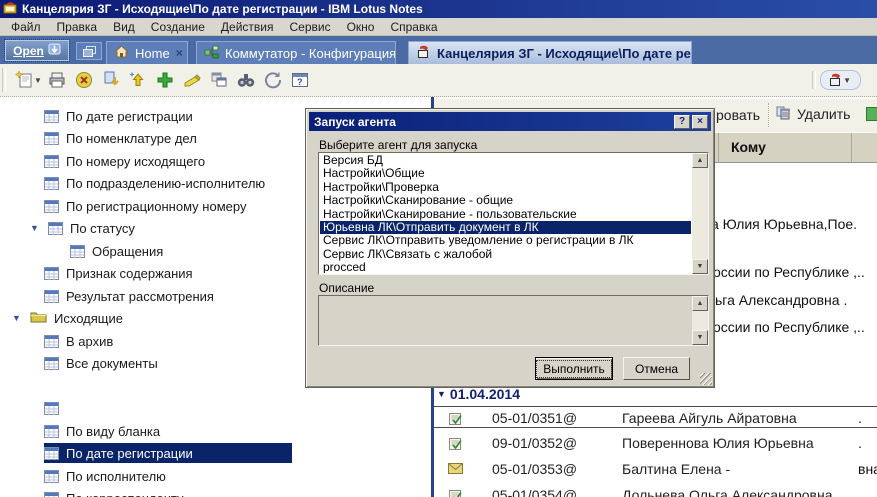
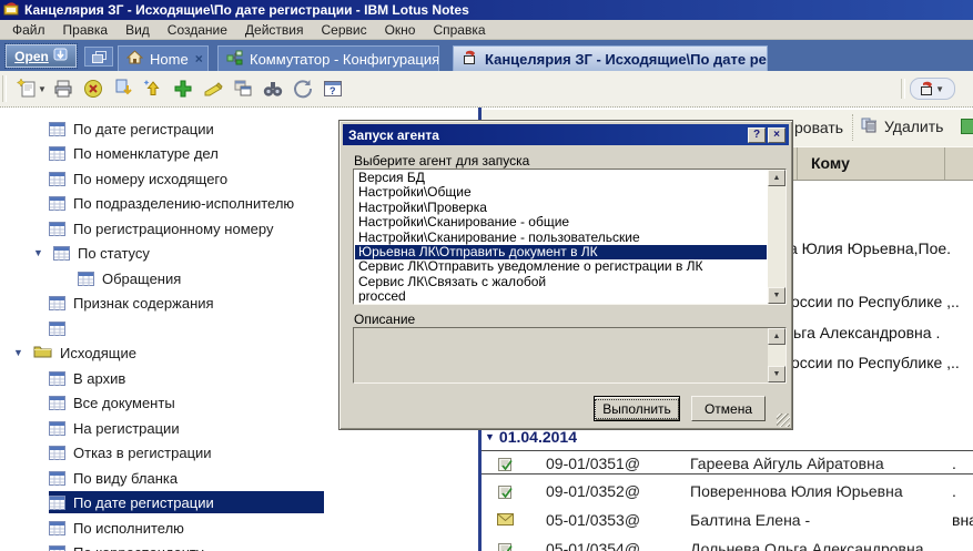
  Канцелярия ЗГ - Исходящие\По дате регистрации - IBM Lotus Notes
  Файл
  Правка
  Вид
  Создание
  Действия
  Сервис
  Окно
  Справка
  Open
  Home
  ×
  Коммутатор - Конфигурация
  Канцелярия ЗГ - Исходящие\По дате ре
  ▼
  ?
  ▼
  По дате регистрации
  По номенклатуре дел
  По номеру исходящего
  По подразделению-исполнителю
  По регистрационному номеру
  ▼
  По статусу
  Обращения
  Признак содержания
- Результат рассмотрения
  ▼
  Исходящие
  В архив
  Все документы
+ На регистрации
+ Отказ в регистрации
  По виду бланка
  По дате регистрации
  По исполнителю
  ровать
  Удалить
  Кому
  Юлия Юрьевна,Пое.
  оссии по Республике ,..
  ьга Александровна .
  оссии по Республике ,..
  ▼
  01.04.2014
- 05-01/0351@
+ 09-01/0351@
  Гареева Айгуль Айратовна
  .
  09-01/0352@
  Повереннова Юлия Юрьевна
  .
  05-01/0353@
  Балтина Елена -
  05-01/0354@
  Дольнева Ольга Александровна
  Запуск агента
  ?
  ×
  Выберите агент для запуска
  Версия БД
  Настройки\Общие
  Настройки\Проверка
  Настройки\Сканирование - общие
  Настройки\Сканирование - пользовательские
  Юрьевна ЛК\Отправить документ в ЛК
  Сервис ЛК\Отправить уведомление о регистрации в ЛК
  Сервис ЛК\Связать с жалобой
  procced
  Описание
  Выполнить
  Отмена
